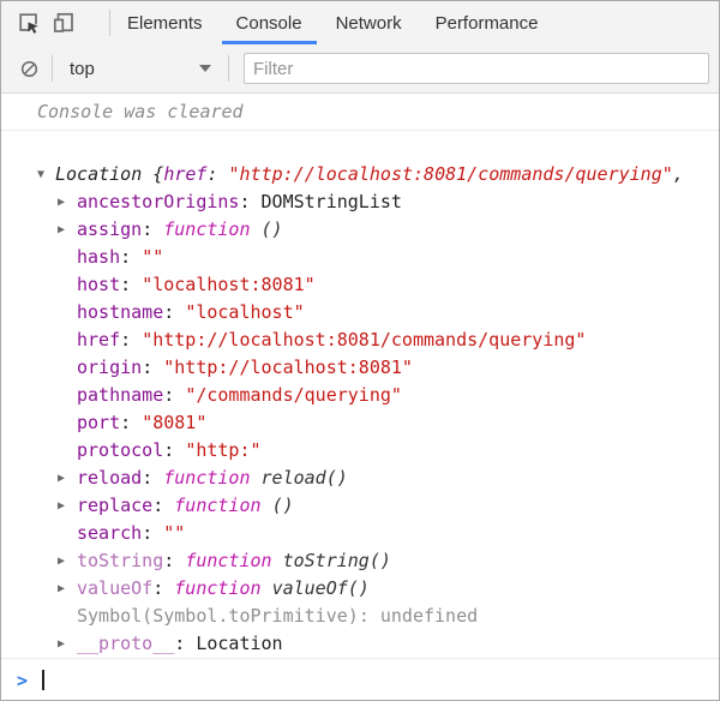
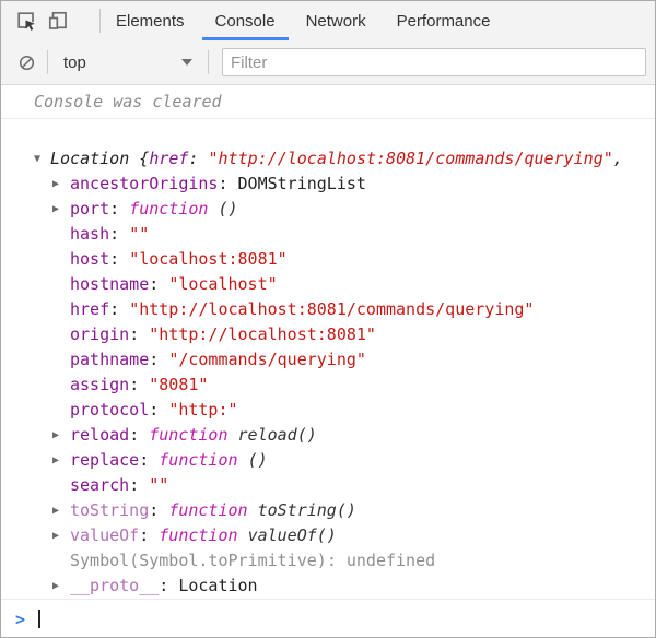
  Elements
  Console
  Network
  Performance
  top
  Filter
  Console was cleared
  ▼
  Location {href: "http://localhost:8081/commands/querying",
  ▶
  ancestorOrigins: DOMStringList
  ▶
- assign: function ()
+ port: function ()
  hash: ""
  host: "localhost:8081"
  hostname: "localhost"
  href: "http://localhost:8081/commands/querying"
  origin: "http://localhost:8081"
  pathname: "/commands/querying"
- port: "8081"
+ assign: "8081"
  protocol: "http:"
  ▶
  reload: function reload()
  ▶
  replace: function ()
  search: ""
  ▶
  toString: function toString()
  ▶
  valueOf: function valueOf()
  Symbol(Symbol.toPrimitive): undefined
  ▶
  __proto__: Location
  >
